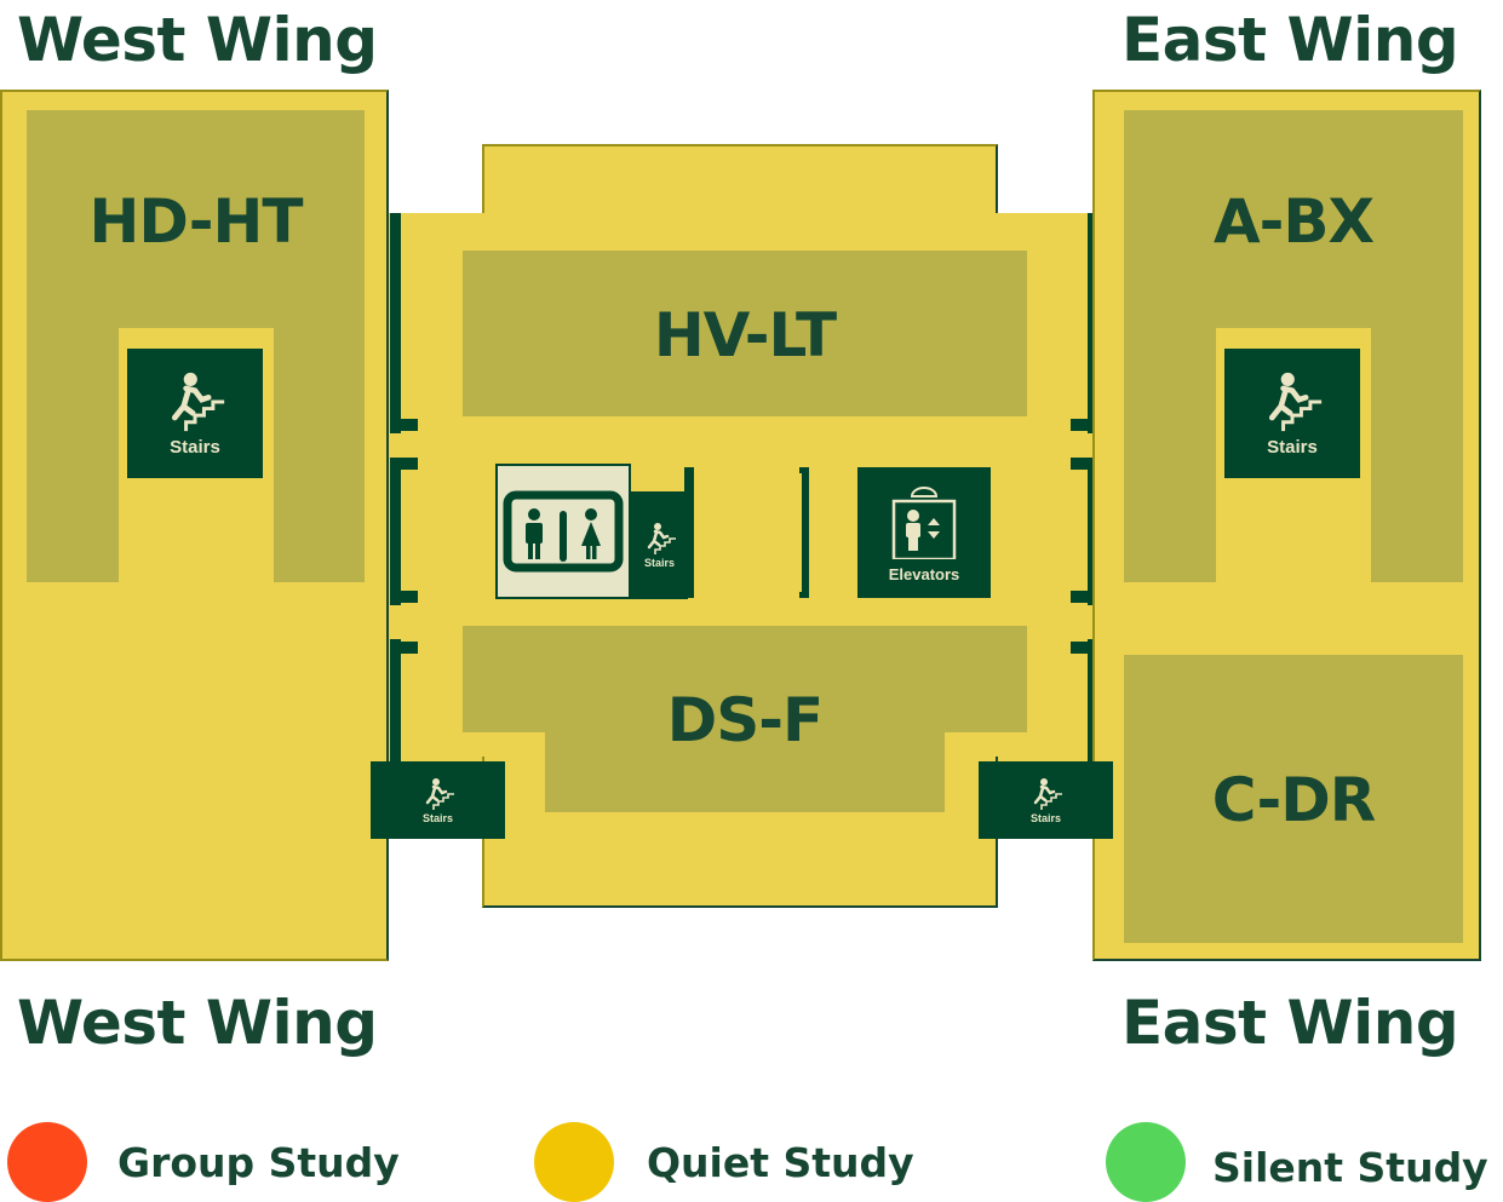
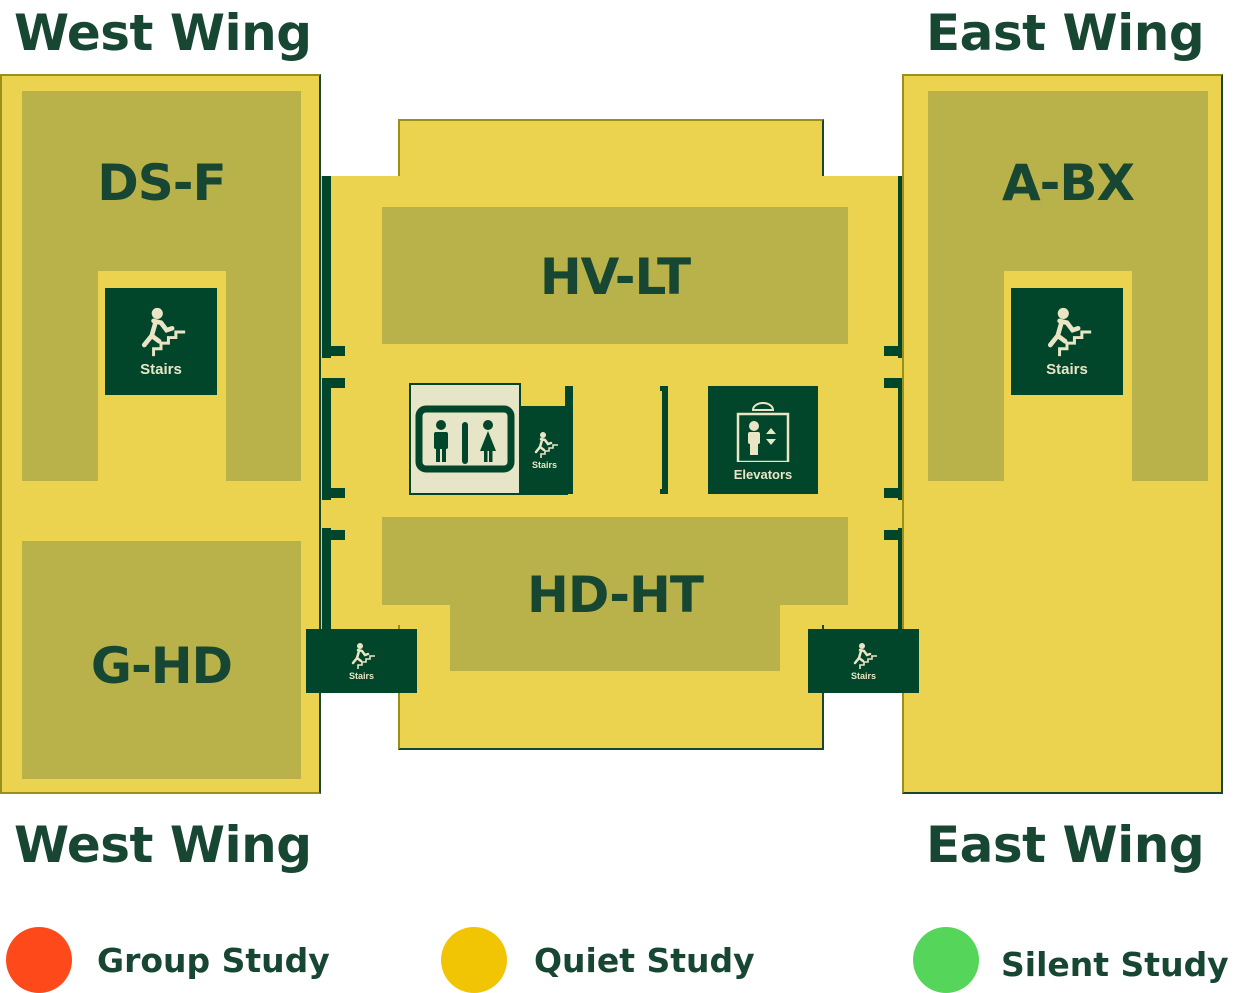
  West Wing
  East Wing
  West Wing
  East Wing
  HV-LT
- DS-F
+ HD-HT
  Stairs
  Elevators
- HD-HT
+ DS-F
  Stairs
+ G-HD
  Stairs
  A-BX
  Stairs
- C-DR
  Stairs
  Group Study
  Quiet Study
  Silent Study
